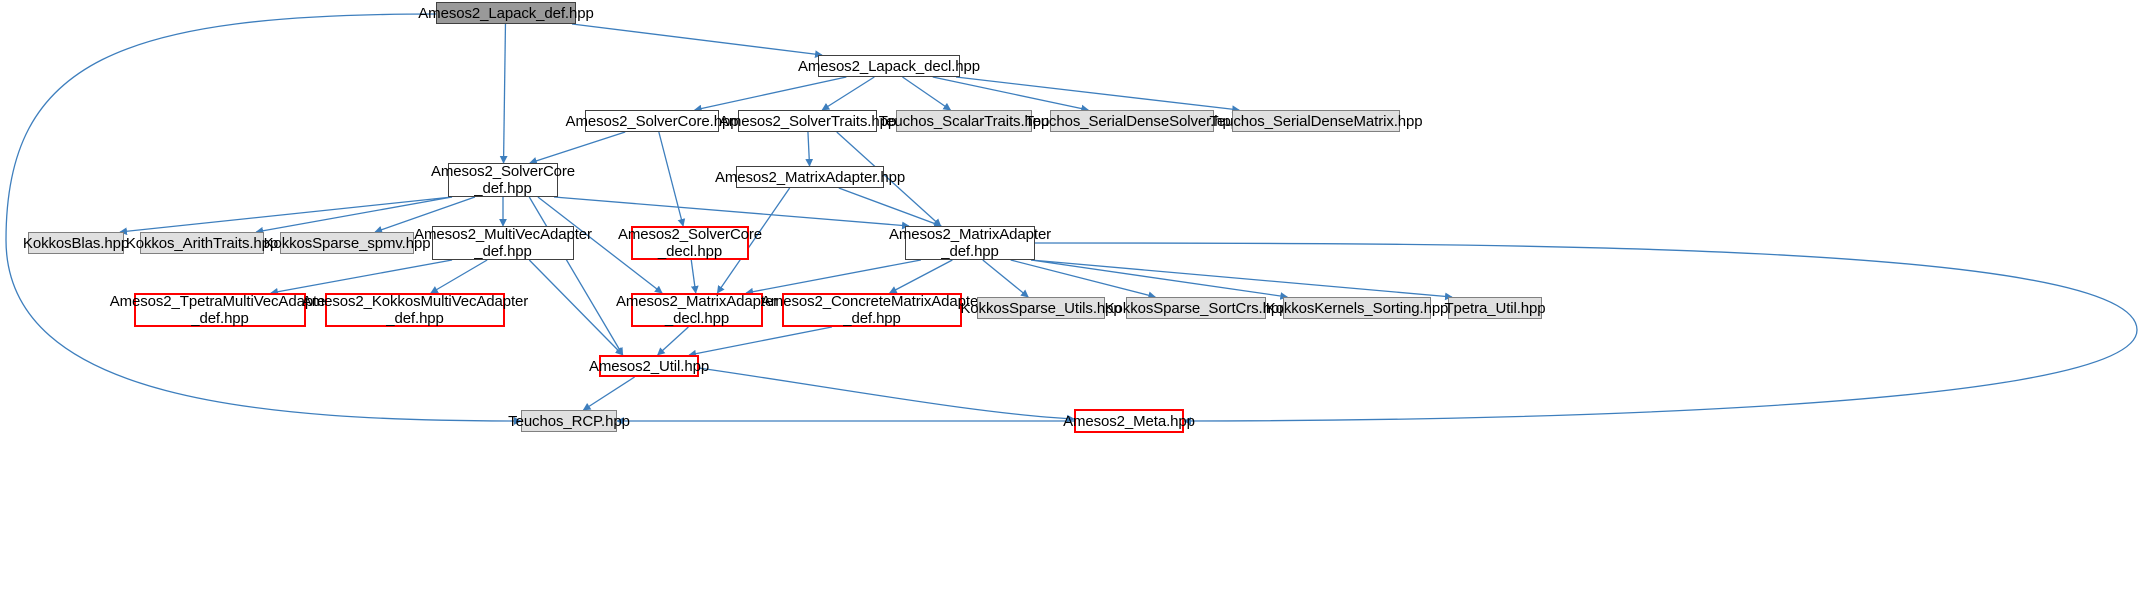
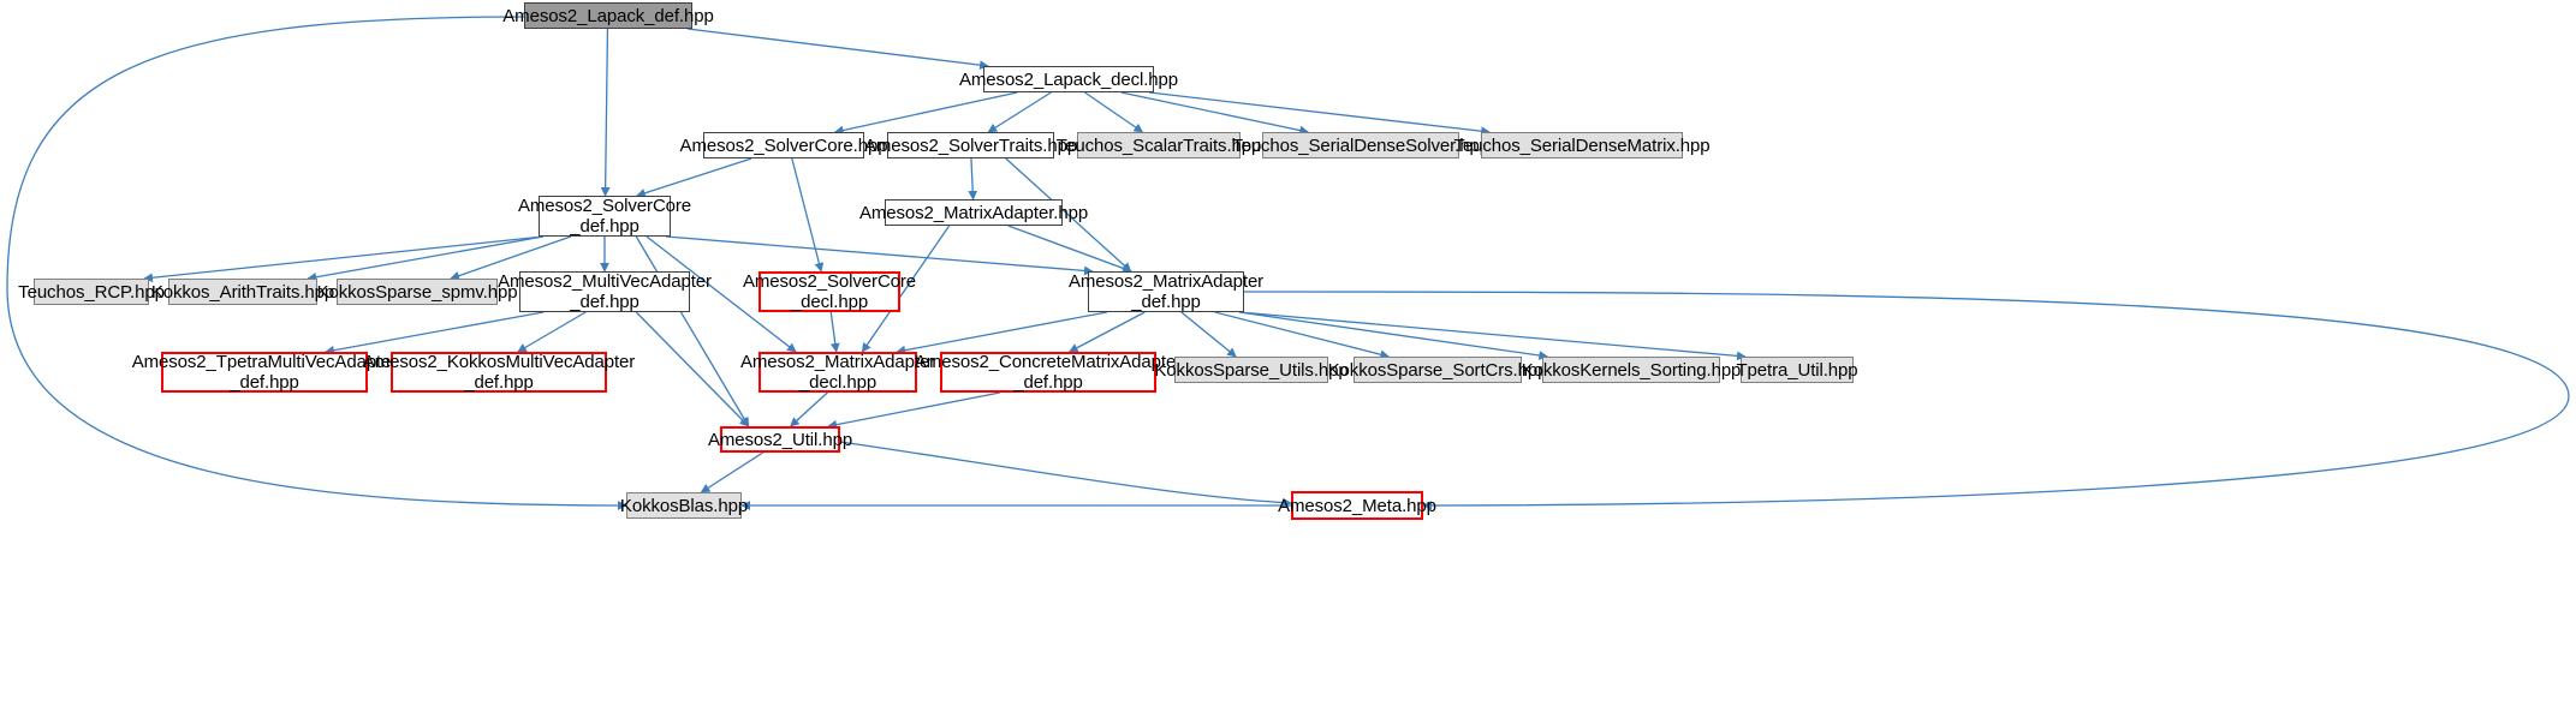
  Amesos2_Lapack_def.hpp
  Amesos2_Lapack_decl.hpp
  Amesos2_SolverCore.hpp
  Amesos2_SolverTraits.hpp
  Teuchos_ScalarTraits.hpp
  Teuchos_SerialDenseSolver.hp
  Teuchos_SerialDenseMatrix.hpp
  Amesos2_SolverCore
  _def.hpp
  Amesos2_MatrixAdapter.hpp
- KokkosBlas.hpp
+ Teuchos_RCP.hpp
  Kokkos_ArithTraits.hpp
  KokkosSparse_spmv.hpp
  Amesos2_MultiVecAdapter
  _def.hpp
  Amesos2_SolverCore
  _decl.hpp
  Amesos2_MatrixAdapter
  _def.hpp
  Amesos2_TpetraMultiVecAdapte
  _def.hpp
  Amesos2_KokkosMultiVecAdapter
  _def.hpp
  Amesos2_MatrixAdapter
  _decl.hpp
  Amesos2_ConcreteMatrixAdapte
  _def.hpp
  KokkosSparse_Utils.hpp
  KokkosSparse_SortCrs.hp
  KokkosKernels_Sorting.hpp
  Tpetra_Util.hpp
  Amesos2_Util.hpp
- Teuchos_RCP.hpp
+ KokkosBlas.hpp
  Amesos2_Meta.hpp
